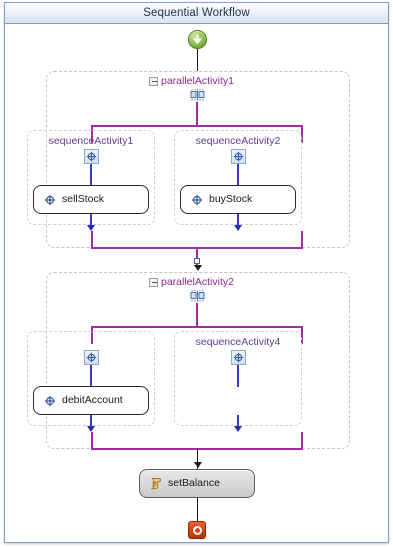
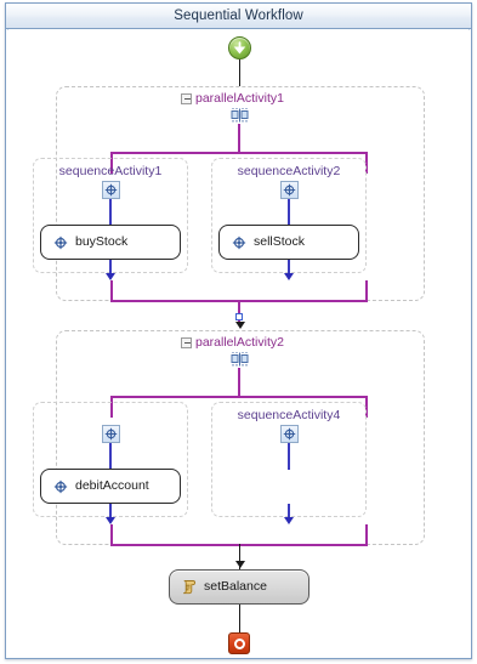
  Sequential Workflow
  parallelActivity1
  sequenceActivity1
- sellStock
+ buyStock
  sequenceActivity2
- buyStock
+ sellStock
  parallelActivity2
  debitAccount
  sequenceActivity4
  setBalance
